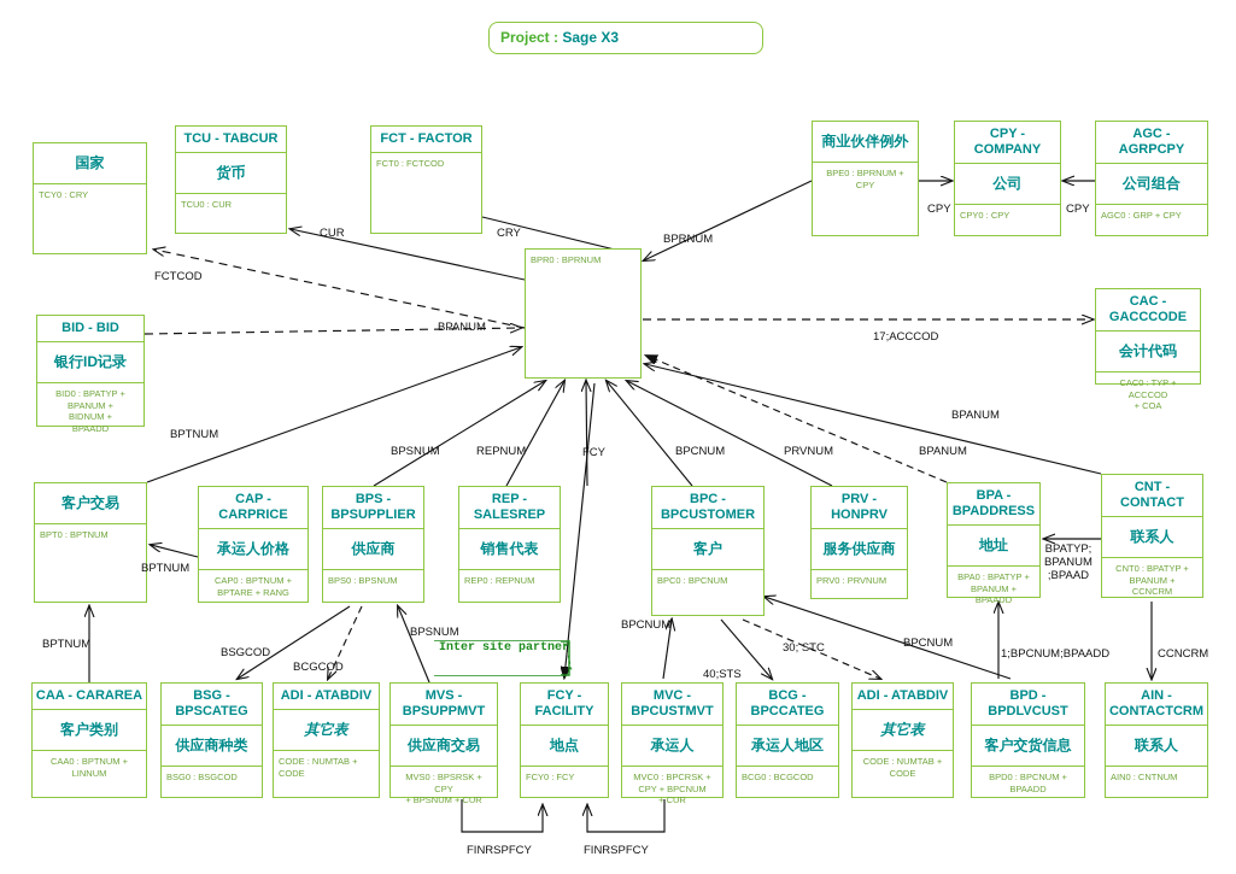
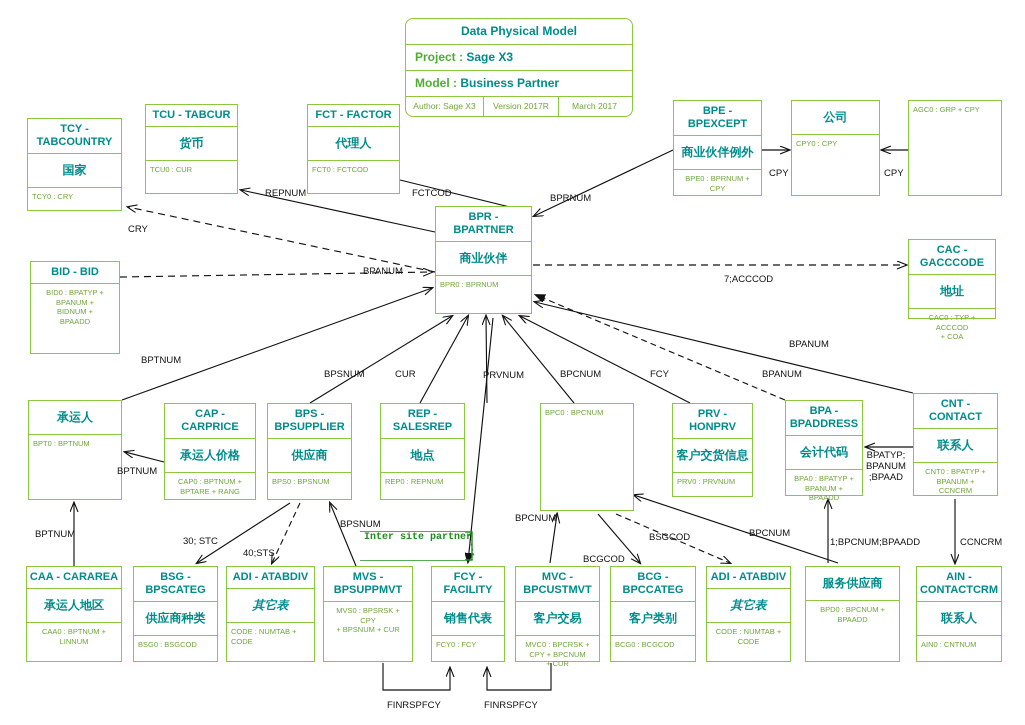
+ Data Physical Model
  Project : Sage X3
+ Model : Business Partner
+ Author: Sage X3
+ Version 2017R
+ March 2017
  Inter site partner
+ TCY -
+ TABCOUNTRY
  国家
  TCY0 : CRY
  TCU - TABCUR
  货币
  TCU0 : CUR
  FCT - FACTOR
+ 代理人
  FCT0 : FCTCOD
+ BPE -
+ BPEXCEPT
  商业伙伴例外
  BPE0 : BPRNUM +
  CPY
- CPY -
- COMPANY
  公司
  CPY0 : CPY
- AGC - AGRPCPY
- 公司组合
  AGC0 : GRP + CPY
+ BPR - BPARTNER
+ 商业伙伴
  BPR0 : BPRNUM
  BID - BID
- 银行ID记录
  BID0 : BPATYP +
  BPANUM +
  BIDNUM +
  BPAADD
  CAC -
  GACCCODE
- 会计代码
+ 地址
  CAC0 : TYP + ACCCOD
  + COA
- 客户交易
+ 承运人
  BPT0 : BPTNUM
  CAP - CARPRICE
  承运人价格
  CAP0 : BPTNUM +
  BPTARE + RANG
  BPS -
  BPSUPPLIER
  供应商
  BPS0 : BPSNUM
  REP -
  SALESREP
- 销售代表
+ 地点
  REP0 : REPNUM
- BPC -
- BPCUSTOMER
- 客户
  BPC0 : BPCNUM
  PRV -
  HONPRV
- 服务供应商
+ 客户交货信息
  PRV0 : PRVNUM
  BPA -
  BPADDRESS
- 地址
+ 会计代码
  BPA0 : BPATYP +
  BPANUM +
  BPAADD
  CNT - CONTACT
  联系人
  CNT0 : BPATYP +
  BPANUM +
  CCNCRM
  CAA - CARAREA
- 客户类别
+ 承运人地区
  CAA0 : BPTNUM +
  LINNUM
  BSG -
  BPSCATEG
  供应商种类
  BSG0 : BSGCOD
  ADI - ATABDIV
  其它表
  CODE : NUMTAB + CODE
  MVS -
  BPSUPPMVT
- 供应商交易
  MVS0 : BPSRSK + CPY
  + BPSNUM + CUR
  FCY -
  FACILITY
- 地点
+ 销售代表
  FCY0 : FCY
  MVC -
  BPCUSTMVT
- 承运人
+ 客户交易
  MVC0 : BPCRSK +
  CPY + BPCNUM
  + CUR
  BCG -
  BPCCATEG
- 承运人地区
+ 客户类别
  BCG0 : BCGCOD
  ADI - ATABDIV
  其它表
  CODE : NUMTAB +
  CODE
- BPD -
- BPDLVCUST
- 客户交货信息
+ 服务供应商
  BPD0 : BPCNUM +
  BPAADD
  AIN -
  CONTACTCRM
  联系人
  AIN0 : CNTNUM
- CUR
+ REPNUM
- CRY
+ FCTCOD
  BPRNUM
  CPY
  CPY
- FCTCOD
+ CRY
  BPANUM
- 17;ACCCOD
+ 7;ACCCOD
  BPTNUM
  BPSNUM
- REPNUM
+ CUR
- FCY
+ PRVNUM
  BPCNUM
- PRVNUM
+ FCY
  BPANUM
  BPANUM
  BPTNUM
  BPATYP;
  BPANUM
  ;BPAAD
  BPTNUM
- BSGCOD
+ 30; STC
- BCGCOD
+ 40;STS
  BPSNUM
  BPCNUM
- 40;STS
+ BCGCOD
- 30; STC
+ BSGCOD
  BPCNUM
  1;BPCNUM;BPAADD
  CCNCRM
  FINRSPFCY
  FINRSPFCY
